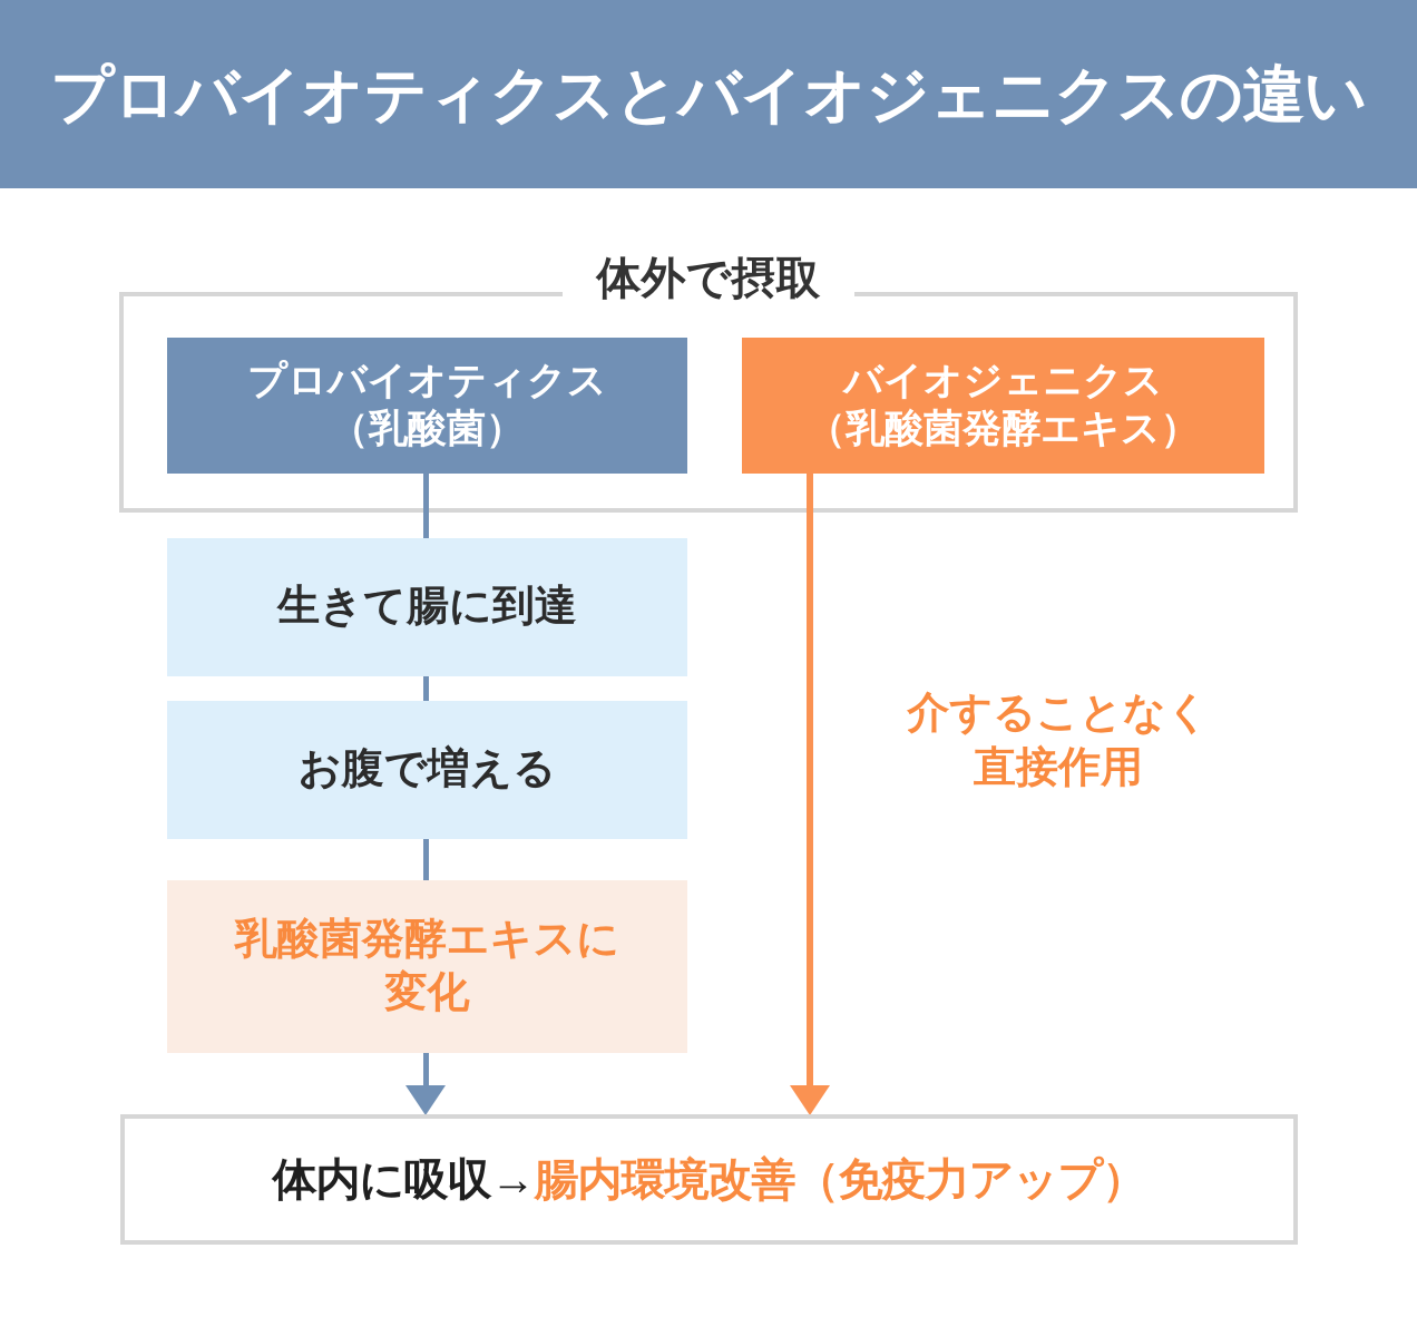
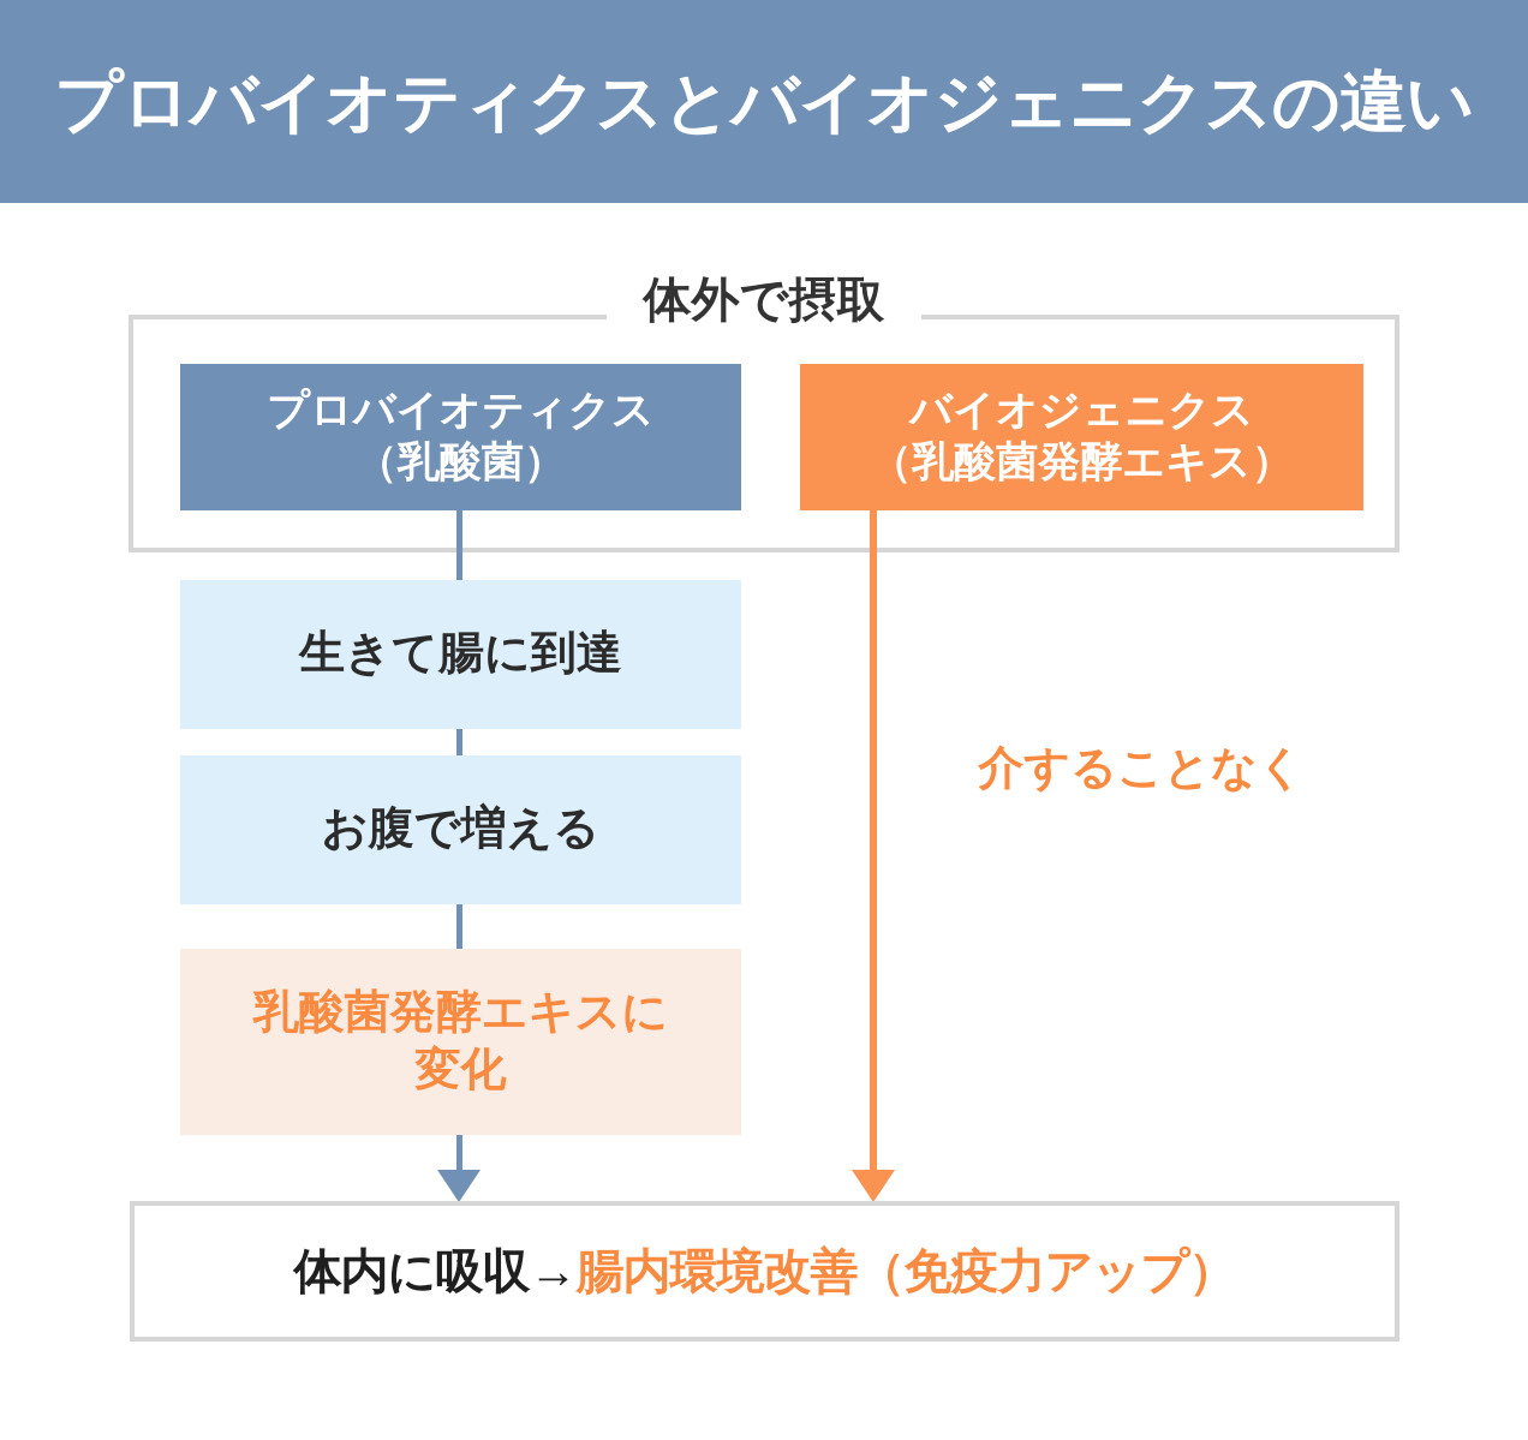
  プロバイオティクスとバイオジェニクスの違い
  体外で摂取
  プロバイオティクス
  （乳酸菌）
  バイオジェニクス
  （乳酸菌発酵エキス）
  生きて腸に到達
  お腹で増える
  乳酸菌発酵エキスに
  変化
  介することなく
- 直接作用
  体内に吸収→腸内環境改善（免疫力アップ）
